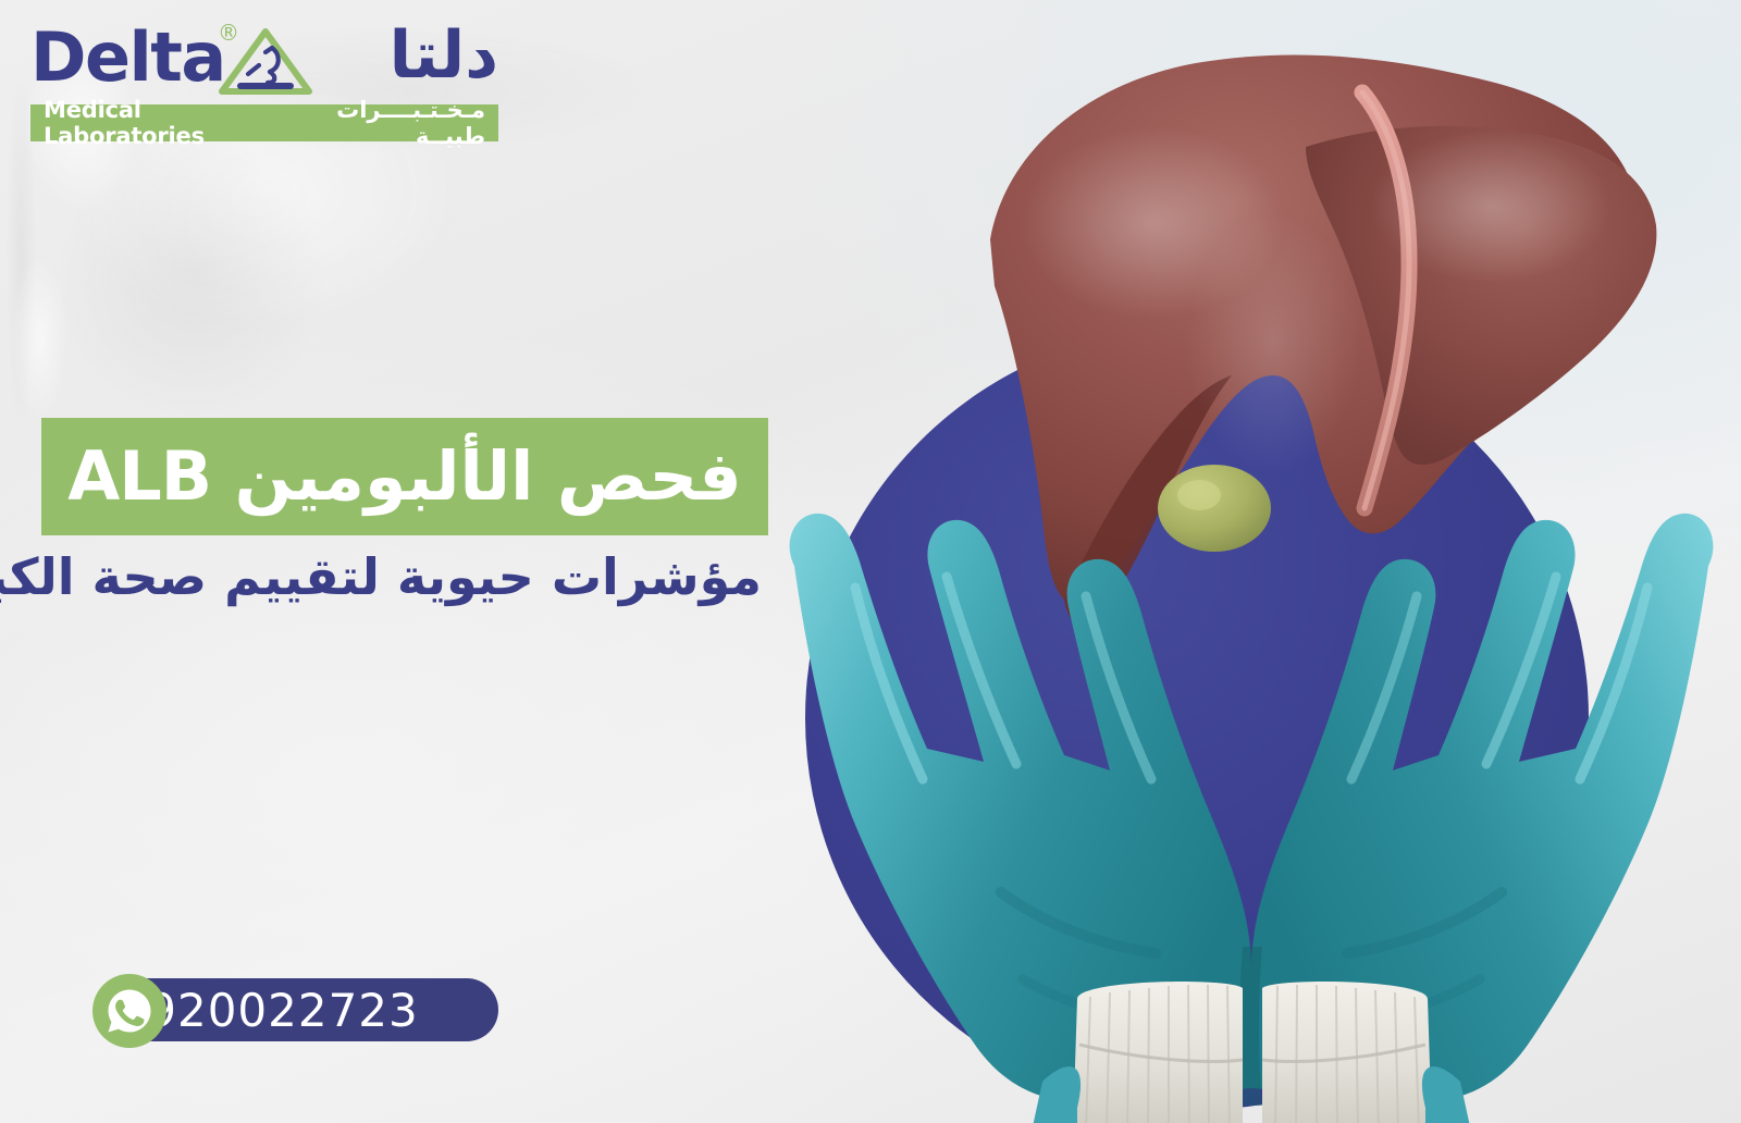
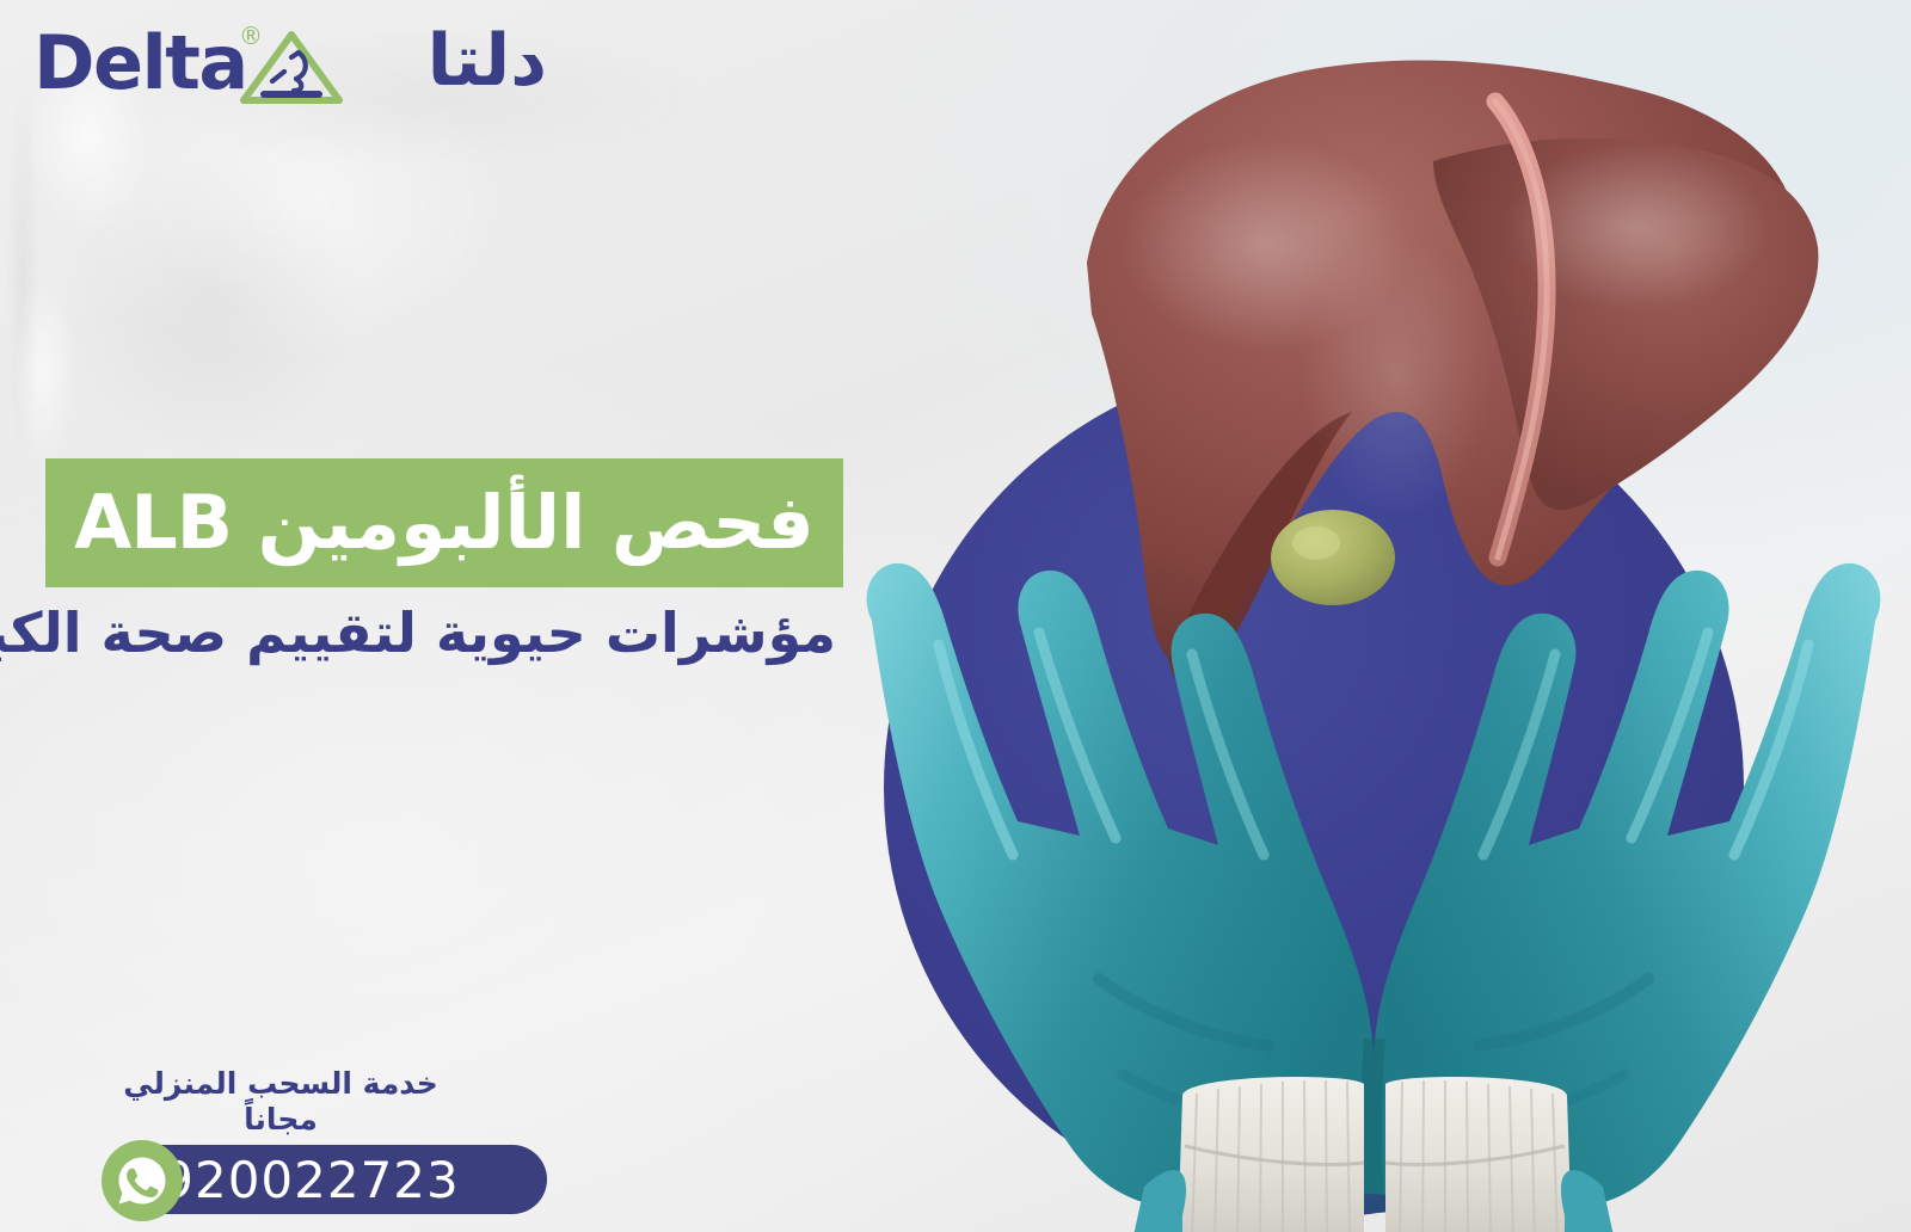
  Delta
  ®
  دلتا
- Medical Laboratories
- مـخـتـبــــرات طبيــة
  فحص الألبومين ALB
  مؤشرات حيوية لتقييم صحة الك
+ خدمة السحب المنزلي مجاناً
  20022723
